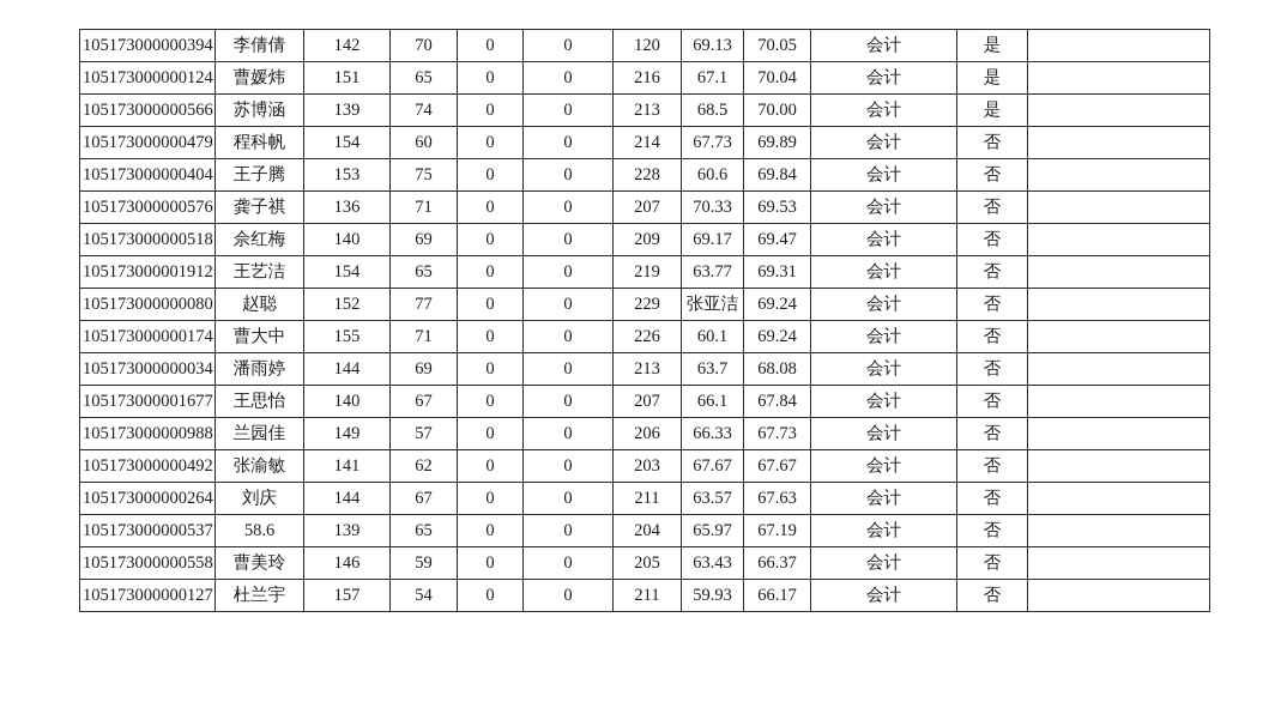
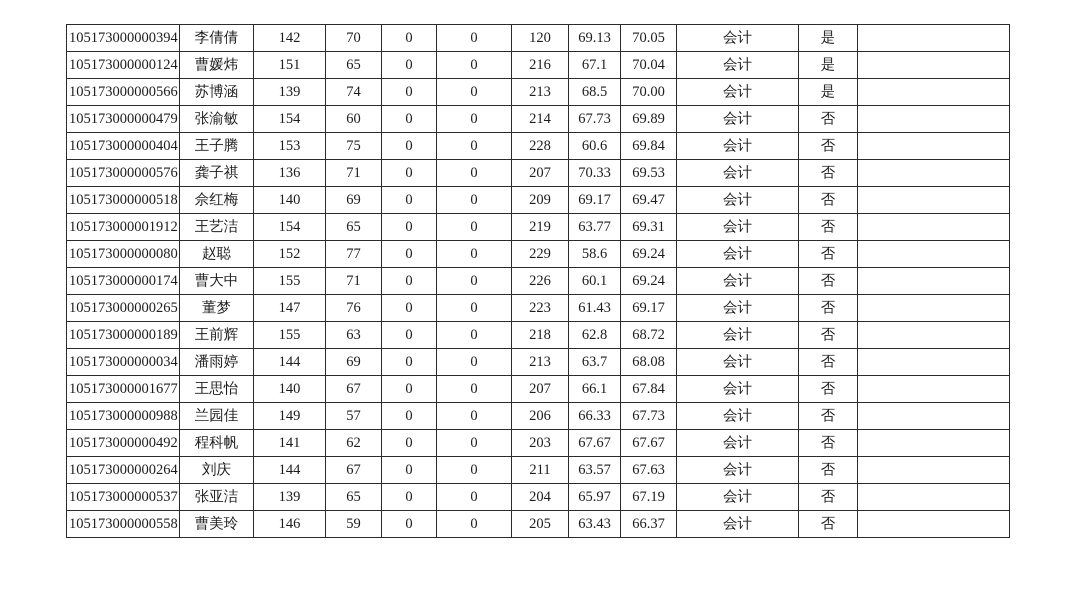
  105173000000394	李倩倩	142	70	0	0	120	69.13	70.05	会计	是
  105173000000124	曹媛炜	151	65	0	0	216	67.1	70.04	会计	是
  105173000000566	苏博涵	139	74	0	0	213	68.5	70.00	会计	是
- 105173000000479	程科帆	154	60	0	0	214	67.73	69.89	会计	否
+ 105173000000479	张渝敏	154	60	0	0	214	67.73	69.89	会计	否
  105173000000404	王子腾	153	75	0	0	228	60.6	69.84	会计	否
  105173000000576	龚子祺	136	71	0	0	207	70.33	69.53	会计	否
  105173000000518	佘红梅	140	69	0	0	209	69.17	69.47	会计	否
  105173000001912	王艺洁	154	65	0	0	219	63.77	69.31	会计	否
- 105173000000080	赵聪	152	77	0	0	229	张亚洁	69.24	会计	否
+ 105173000000080	赵聪	152	77	0	0	229	58.6	69.24	会计	否
  105173000000174	曹大中	155	71	0	0	226	60.1	69.24	会计	否
+ 105173000000265	董梦	147	76	0	0	223	61.43	69.17	会计	否
+ 105173000000189	王前辉	155	63	0	0	218	62.8	68.72	会计	否
  105173000000034	潘雨婷	144	69	0	0	213	63.7	68.08	会计	否
  105173000001677	王思怡	140	67	0	0	207	66.1	67.84	会计	否
  105173000000988	兰园佳	149	57	0	0	206	66.33	67.73	会计	否
- 105173000000492	张渝敏	141	62	0	0	203	67.67	67.67	会计	否
+ 105173000000492	程科帆	141	62	0	0	203	67.67	67.67	会计	否
  105173000000264	刘庆	144	67	0	0	211	63.57	67.63	会计	否
- 105173000000537	58.6	139	65	0	0	204	65.97	67.19	会计	否
+ 105173000000537	张亚洁	139	65	0	0	204	65.97	67.19	会计	否
  105173000000558	曹美玲	146	59	0	0	205	63.43	66.37	会计	否
- 105173000000127	杜兰宇	157	54	0	0	211	59.93	66.17	会计	否
